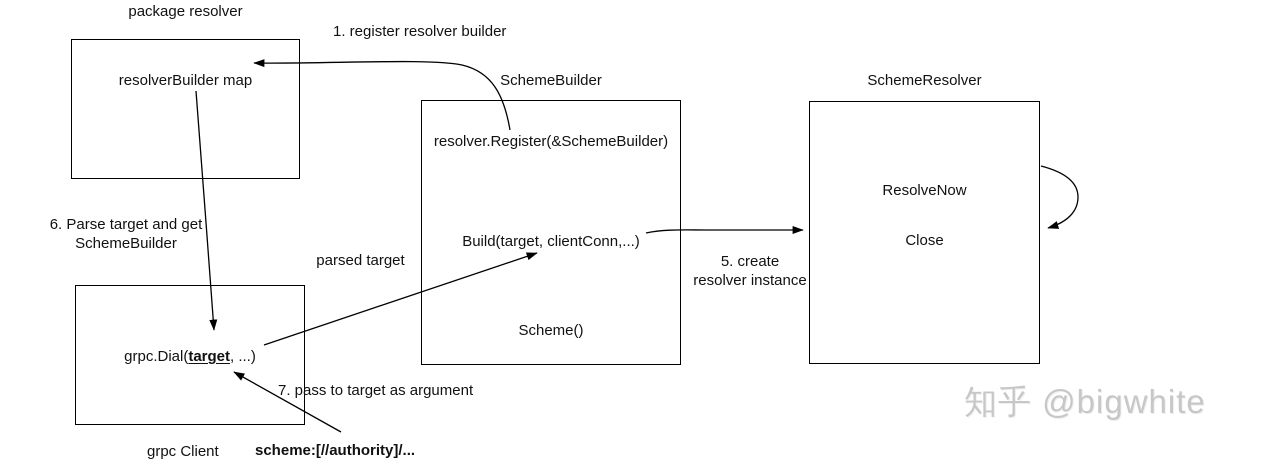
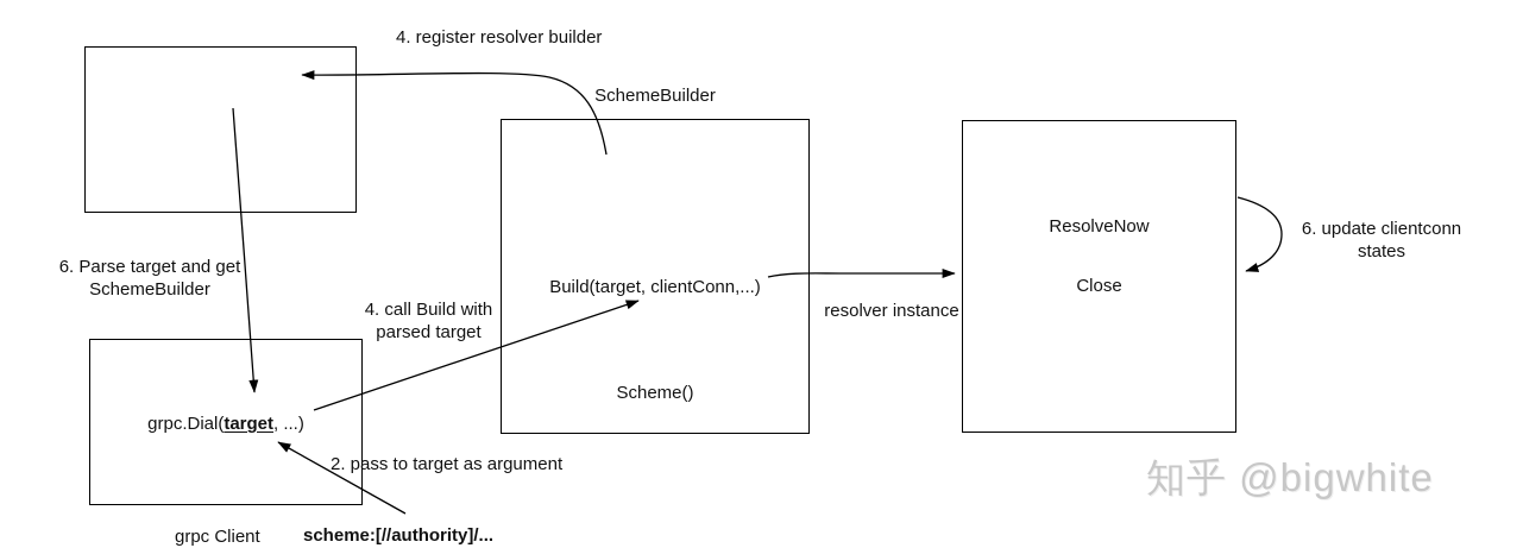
- package resolver
- resolverBuilder map
  SchemeBuilder
- resolver.Register(&SchemeBuilder)
  Build(target, clientConn,...)
  Scheme()
- SchemeResolver
  ResolveNow
  Close
  grpc.Dial(target, ...)
  grpc Client
  scheme:[//authority]/...
- 1. register resolver builder
+ 4. register resolver builder
  6. Parse target and get
  SchemeBuilder
+ 4. call Build with
  parsed target
- 5. create
  resolver instance
+ 6. update clientconn
+ states
- 7. pass to target as argument
+ 2. pass to target as argument
  知乎 @bigwhite
